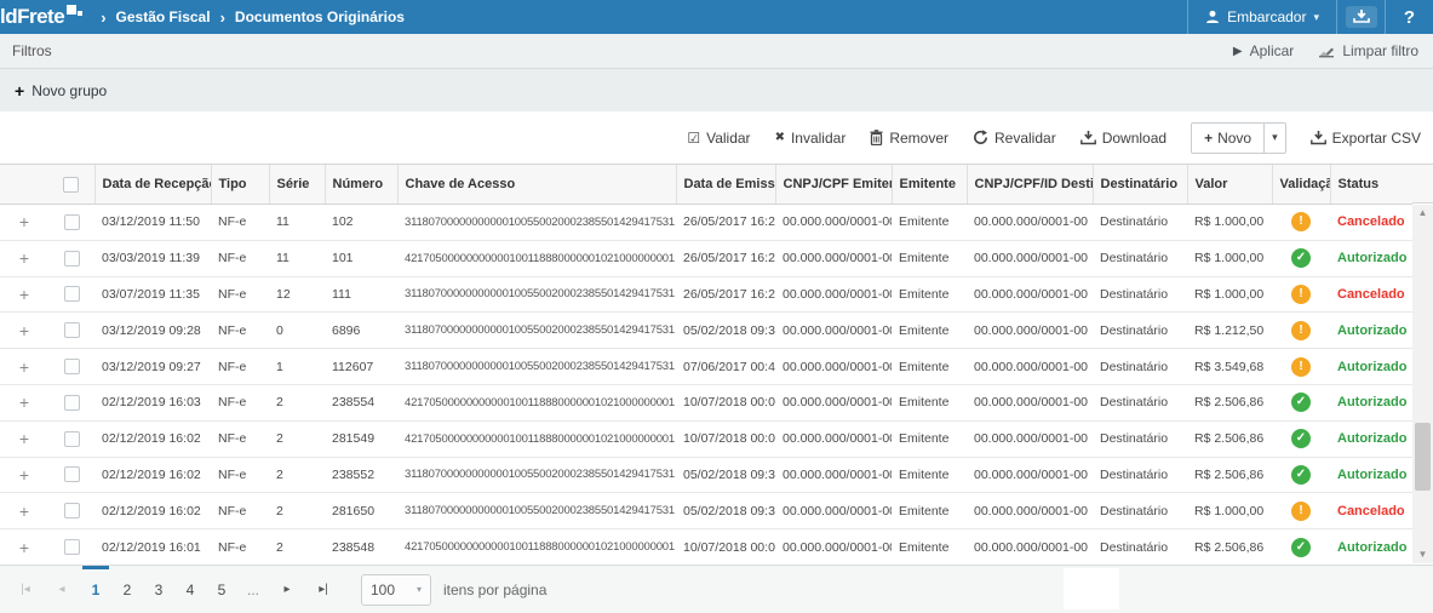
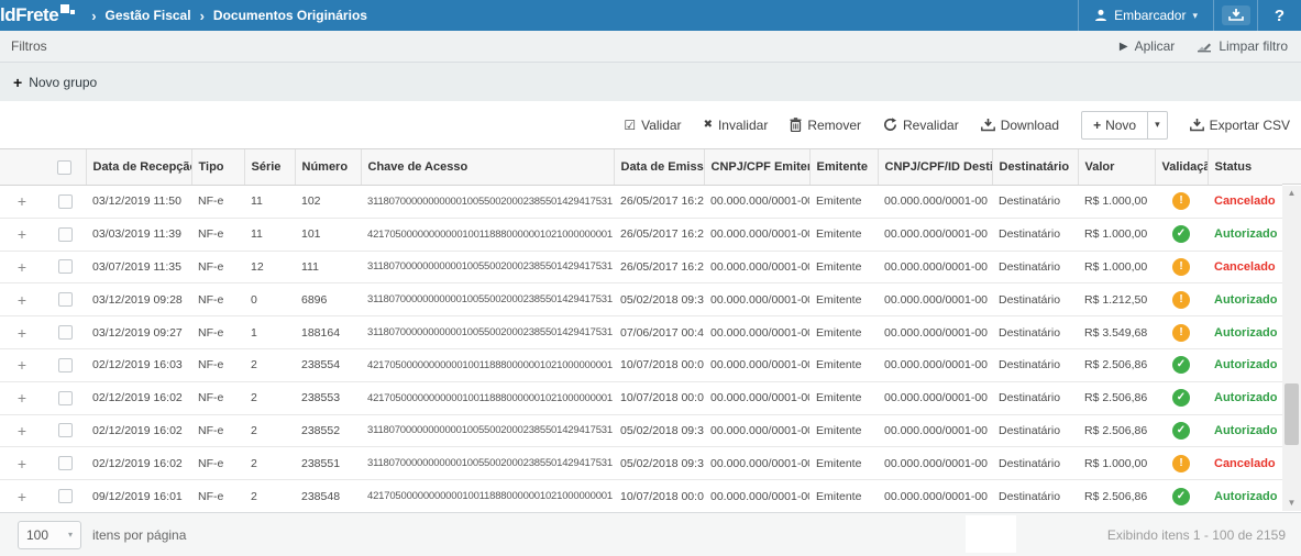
  ldFrete
  ›
  Gestão Fiscal
  ›
  Documentos Originários
  Embarcador
  ▾
  ?
  Filtros
  ▶
  Aplicar
  Limpar filtro
  +
  Novo grupo
  ☑
  Validar
  ✖
  Invalidar
  Remover
  Revalidar
  Download
  +
  Novo
  ▾
  Exportar CSV
  		Data de Recepçã	Tipo	Série	Número	Chave de Acesso	Data de Emiss	CNPJ/CPF Emite	Emitente	CNPJ/CPF/ID Desti	Destinatário	Valor	Validaçã	Status
  +		03/12/2019 11:50	NF-e	11	102	31180700000000000100550020002385501429417531	26/05/2017 16:2	00.000.000/0001-0	Emitente	00.000.000/0001-00	Destinatário	R$ 1.000,00	!	Cancelado
  +		03/03/2019 11:39	NF-e	11	101	42170500000000000100118880000001021000000001	26/05/2017 16:2	00.000.000/0001-0	Emitente	00.000.000/0001-00	Destinatário	R$ 1.000,00	✓	Autorizado
  +		03/07/2019 11:35	NF-e	12	111	31180700000000000100550020002385501429417531	26/05/2017 16:2	00.000.000/0001-0	Emitente	00.000.000/0001-00	Destinatário	R$ 1.000,00	!	Cancelado
  +		03/12/2019 09:28	NF-e	0	6896	31180700000000000100550020002385501429417531	05/02/2018 09:3	00.000.000/0001-0	Emitente	00.000.000/0001-00	Destinatário	R$ 1.212,50	!	Autorizado
- +		03/12/2019 09:27	NF-e	1	112607	31180700000000000100550020002385501429417531	07/06/2017 00:4	00.000.000/0001-0	Emitente	00.000.000/0001-00	Destinatário	R$ 3.549,68	!	Autorizado
+ +		03/12/2019 09:27	NF-e	1	188164	31180700000000000100550020002385501429417531	07/06/2017 00:4	00.000.000/0001-0	Emitente	00.000.000/0001-00	Destinatário	R$ 3.549,68	!	Autorizado
  +		02/12/2019 16:03	NF-e	2	238554	42170500000000000100118880000001021000000001	10/07/2018 00:0	00.000.000/0001-0	Emitente	00.000.000/0001-00	Destinatário	R$ 2.506,86	✓	Autorizado
- +		02/12/2019 16:02	NF-e	2	281549	42170500000000000100118880000001021000000001	10/07/2018 00:0	00.000.000/0001-0	Emitente	00.000.000/0001-00	Destinatário	R$ 2.506,86	✓	Autorizado
+ +		02/12/2019 16:02	NF-e	2	238553	42170500000000000100118880000001021000000001	10/07/2018 00:0	00.000.000/0001-0	Emitente	00.000.000/0001-00	Destinatário	R$ 2.506,86	✓	Autorizado
  +		02/12/2019 16:02	NF-e	2	238552	31180700000000000100550020002385501429417531	05/02/2018 09:3	00.000.000/0001-0	Emitente	00.000.000/0001-00	Destinatário	R$ 2.506,86	✓	Autorizado
- +		02/12/2019 16:02	NF-e	2	281650	31180700000000000100550020002385501429417531	05/02/2018 09:3	00.000.000/0001-0	Emitente	00.000.000/0001-00	Destinatário	R$ 1.000,00	!	Cancelado
+ +		02/12/2019 16:02	NF-e	2	238551	31180700000000000100550020002385501429417531	05/02/2018 09:3	00.000.000/0001-0	Emitente	00.000.000/0001-00	Destinatário	R$ 1.000,00	!	Cancelado
- +		02/12/2019 16:01	NF-e	2	238548	42170500000000000100118880000001021000000001	10/07/2018 00:0	00.000.000/0001-0	Emitente	00.000.000/0001-00	Destinatário	R$ 2.506,86	✓	Autorizado
+ +		09/12/2019 16:01	NF-e	2	238548	42170500000000000100118880000001021000000001	10/07/2018 00:0	00.000.000/0001-0	Emitente	00.000.000/0001-00	Destinatário	R$ 2.506,86	✓	Autorizado
  ▲
  ▼
- |◂
- ◂
- 1
- 2
- 3
- 4
- 5
- ...
- ▸
- ▸|
  100
  ▾
  itens por página
+ Exibindo itens 1 - 100 de 2159
